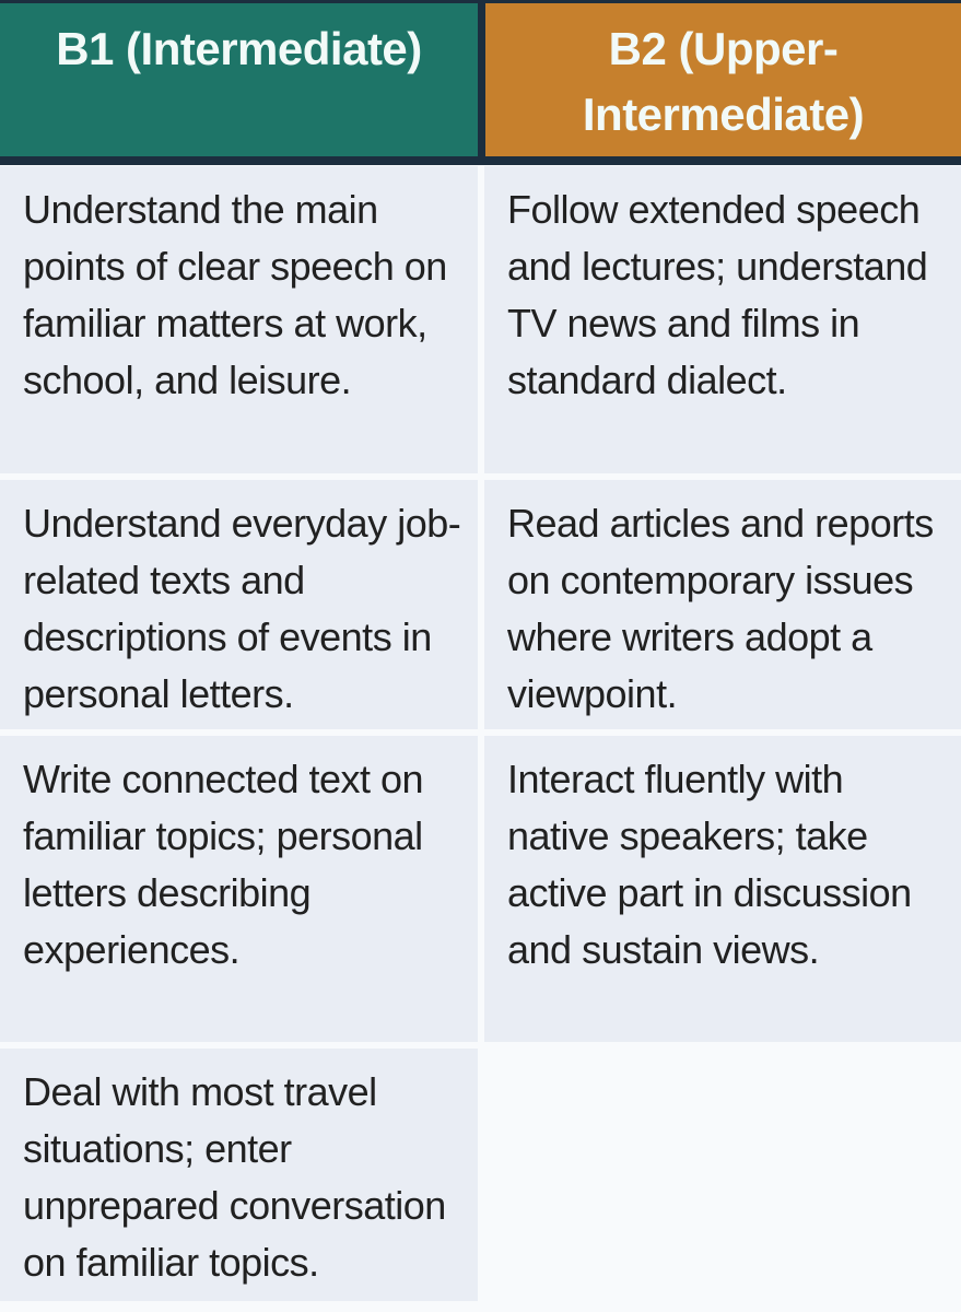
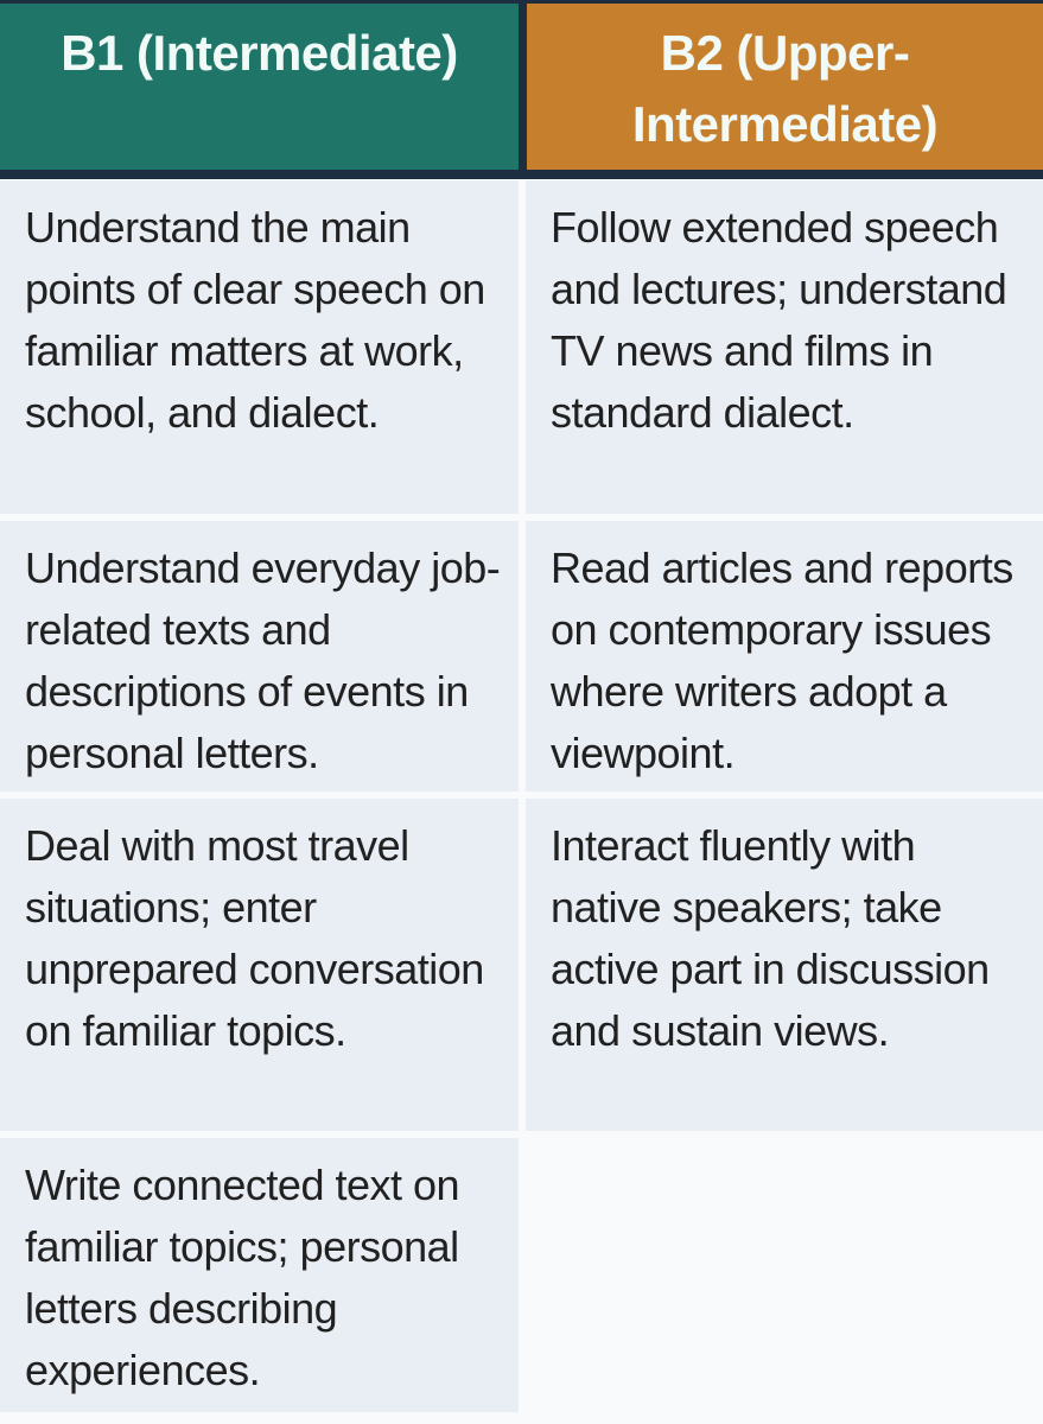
  B1 (Intermediate)
  B2 (Upper-Intermediate)
- Understand the main points of clear speech on familiar matters at work, school, and leisure.
+ Understand the main points of clear speech on familiar matters at work, school, and dialect.
  Follow extended speech and lectures; understand TV news and films in standard dialect.
  Understand everyday job-related texts and descriptions of events in personal letters.
  Read articles and reports on contemporary issues where writers adopt a viewpoint.
- Write connected text on familiar topics; personal letters describing experiences.
+ Deal with most travel situations; enter unprepared conversation on familiar topics.
  Interact fluently with native speakers; take active part in discussion and sustain views.
- Deal with most travel situations; enter unprepared conversation on familiar topics.
+ Write connected text on familiar topics; personal letters describing experiences.
